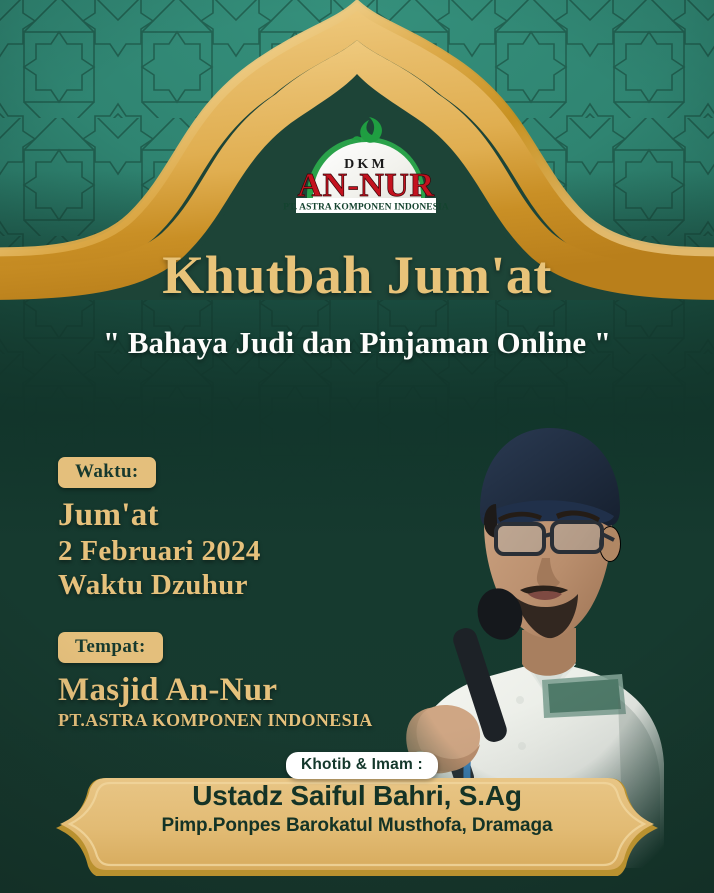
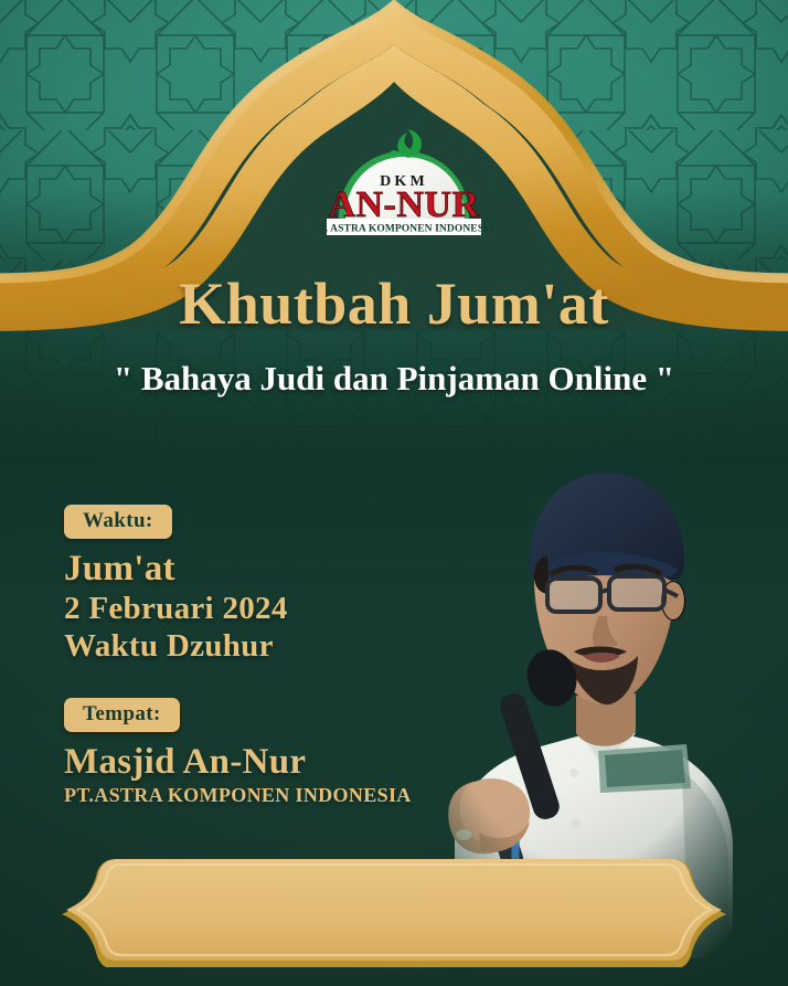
- Khotib & Imam :
- Ustadz Saiful Bahri, S.Ag
- Pimp.Ponpes Barokatul Musthofa, Dramaga
